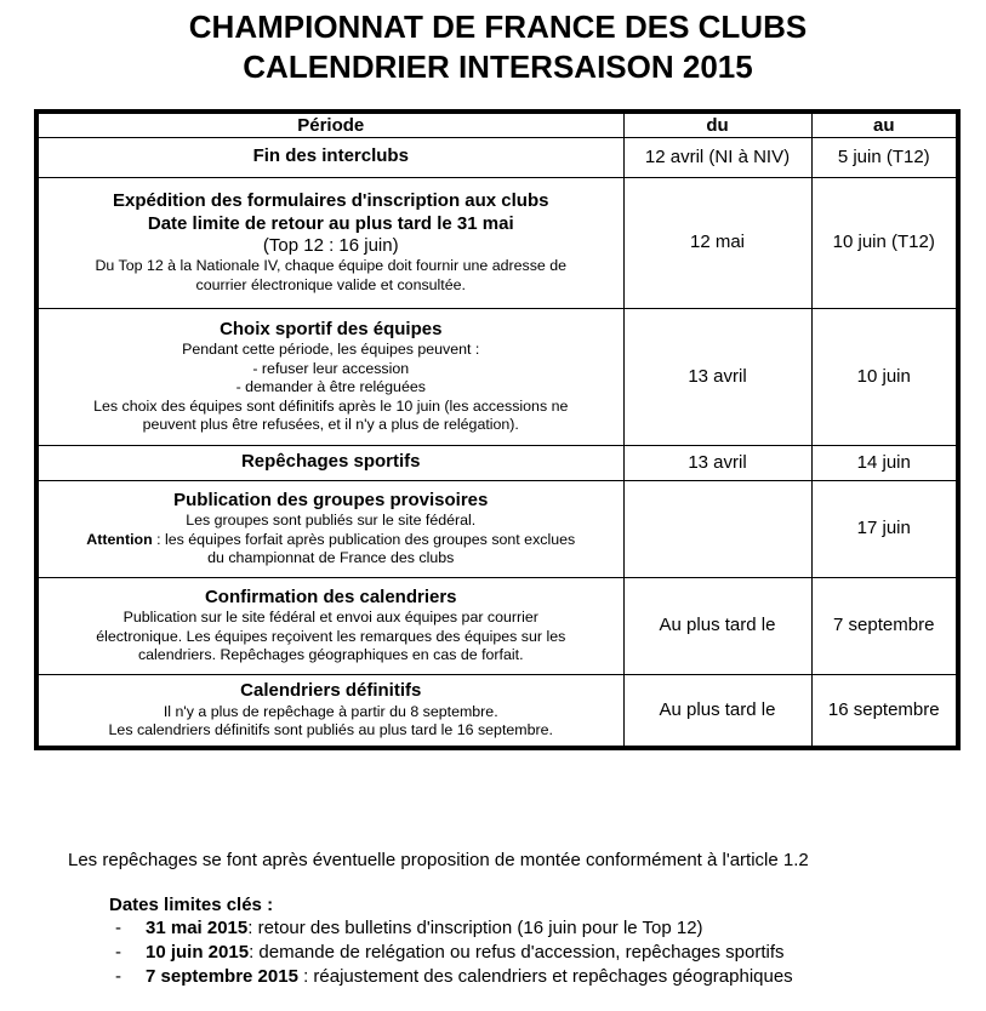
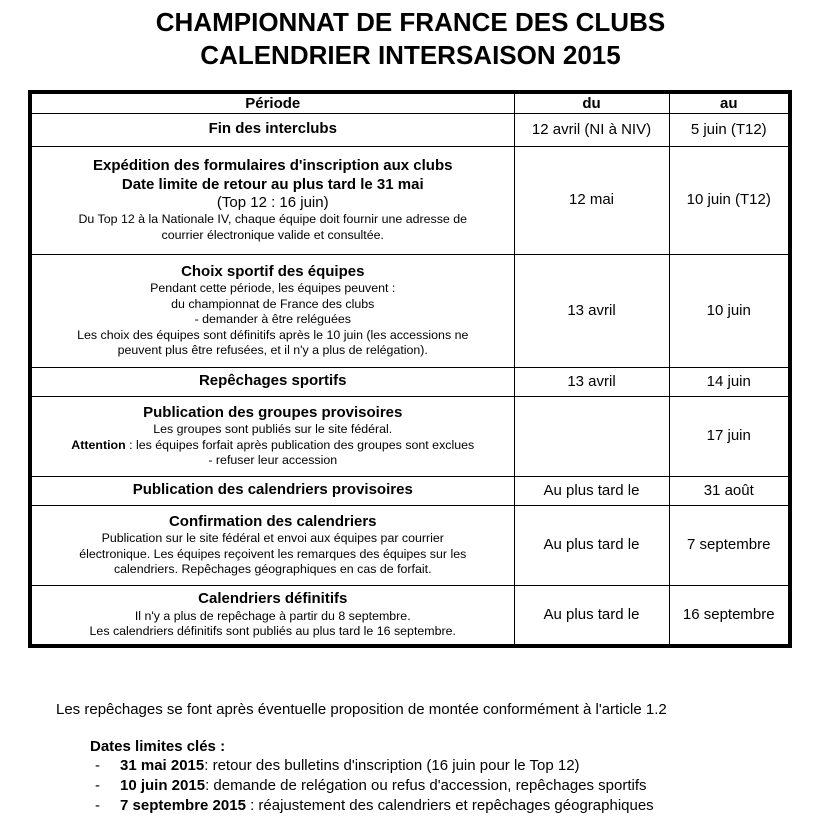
  CHAMPIONNAT DE FRANCE DES CLUBS
  CALENDRIER INTERSAISON 2015
  Période	du	au
  Fin des interclubs	12 avril (NI à NIV)	5 juin (T12)
  Expédition des formulaires d'inscription aux clubs Date limite de retour au plus tard le 31 mai (Top 12 : 16 juin) Du Top 12 à la Nationale IV, chaque équipe doit fournir une adresse de courrier électronique valide et consultée.	12 mai	10 juin (T12)
- Choix sportif des équipes Pendant cette période, les équipes peuvent : - refuser leur accession - demander à être reléguées Les choix des équipes sont définitifs après le 10 juin (les accessions ne peuvent plus être refusées, et il n'y a plus de relégation).	13 avril	10 juin
+ Choix sportif des équipes Pendant cette période, les équipes peuvent : du championnat de France des clubs - demander à être reléguées Les choix des équipes sont définitifs après le 10 juin (les accessions ne peuvent plus être refusées, et il n'y a plus de relégation).	13 avril	10 juin
  Repêchages sportifs	13 avril	14 juin
- Publication des groupes provisoires Les groupes sont publiés sur le site fédéral. Attention : les équipes forfait après publication des groupes sont exclues du championnat de France des clubs		17 juin
+ Publication des groupes provisoires Les groupes sont publiés sur le site fédéral. Attention : les équipes forfait après publication des groupes sont exclues - refuser leur accession		17 juin
+ Publication des calendriers provisoires	Au plus tard le	31 août
  Confirmation des calendriers Publication sur le site fédéral et envoi aux équipes par courrier électronique. Les équipes reçoivent les remarques des équipes sur les calendriers. Repêchages géographiques en cas de forfait.	Au plus tard le	7 septembre
  Calendriers définitifs Il n'y a plus de repêchage à partir du 8 septembre. Les calendriers définitifs sont publiés au plus tard le 16 septembre.	Au plus tard le	16 septembre
  Les repêchages se font après éventuelle proposition de montée conformément à l'article 1.2
  Dates limites clés :
  - 31 mai 2015: retour des bulletins d'inscription (16 juin pour le Top 12)
  - 10 juin 2015: demande de relégation ou refus d'accession, repêchages sportifs
  - 7 septembre 2015 : réajustement des calendriers et repêchages géographiques
